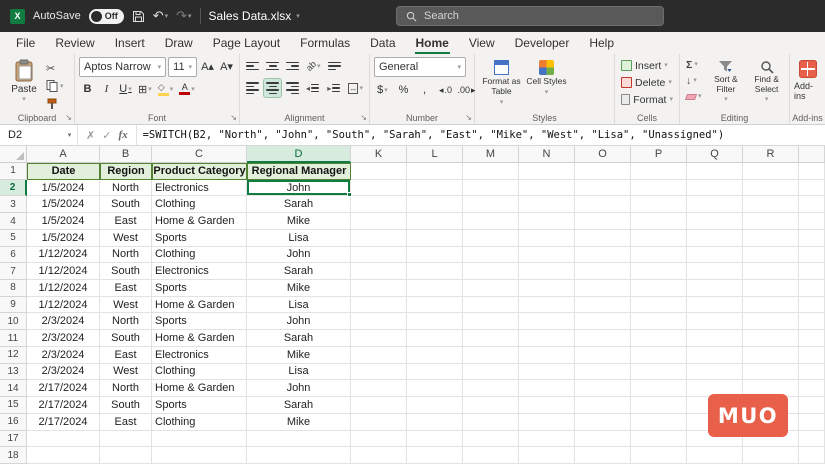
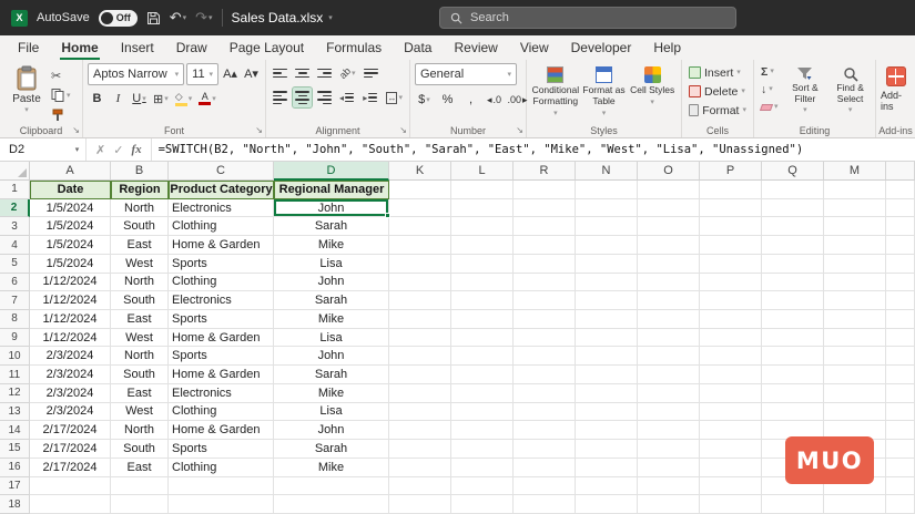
  X
  AutoSave
  Off
  ↶
  ↷
  Sales Data.xlsx
  Search
  File
- Review
+ Home
  Insert
  Draw
  Page Layout
  Formulas
  Data
- Home
+ Review
  View
  Developer
  Help
  Paste
  ✂
  Clipboard
  ↘
  Aptos Narrow
  11
  A▴
  A▾
  B
  I
  U
  ⊞
  ◇
  A
  Font
  ↘
  ◂
  ▸
  ↔
  Alignment
  ↘
  General
  $
  %
  ,
  ◂
  .0
  .00
  ▸
  Number
  ↘
+ Conditional Formatting
  Format as Table
  Cell Styles
  Styles
  Insert
  Delete
  Format
  Cells
  Σ
  ↓
  Sort & Filter
  Find & Select
  Editing
  Add-ins
  Add-ins
  D2
  ✗
  ✓
  fx
  =SWITCH(B2, "North", "John", "South", "Sarah", "East", "Mike", "West", "Lisa", "Unassigned")
  A
  B
  C
  D
  K
  L
- M
+ R
  N
  O
  P
  Q
- R
+ M
  1
  Date
  Region
  Product Category
  Regional Manager
  2
  1/5/2024
  North
  Electronics
  John
  3
  1/5/2024
  South
  Clothing
  Sarah
  4
  1/5/2024
  East
  Home & Garden
  Mike
  5
  1/5/2024
  West
  Sports
  Lisa
  6
  1/12/2024
  North
  Clothing
  John
  7
  1/12/2024
  South
  Electronics
  Sarah
  8
  1/12/2024
  East
  Sports
  Mike
  9
  1/12/2024
  West
  Home & Garden
  Lisa
  10
  2/3/2024
  North
  Sports
  John
  11
  2/3/2024
  South
  Home & Garden
  Sarah
  12
  2/3/2024
  East
  Electronics
  Mike
  13
  2/3/2024
  West
  Clothing
  Lisa
  14
  2/17/2024
  North
  Home & Garden
  John
  15
  2/17/2024
  South
  Sports
  Sarah
  16
  2/17/2024
  East
  Clothing
  Mike
  17
  18
  MUO
